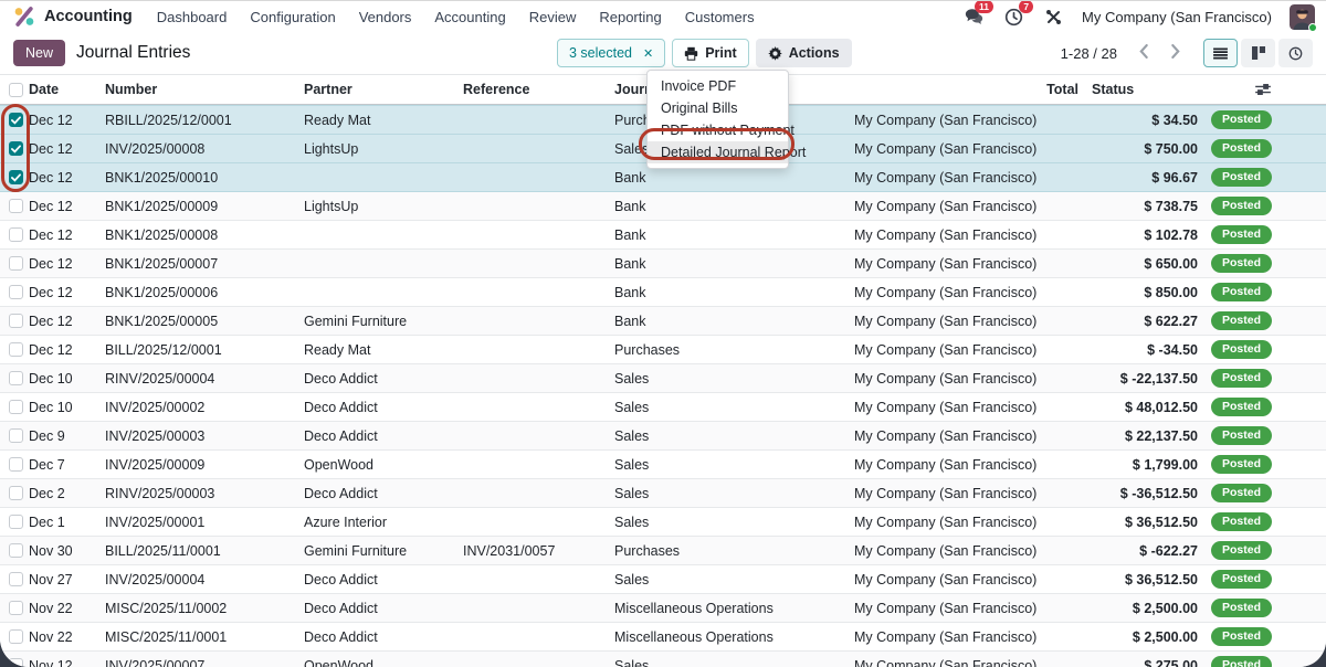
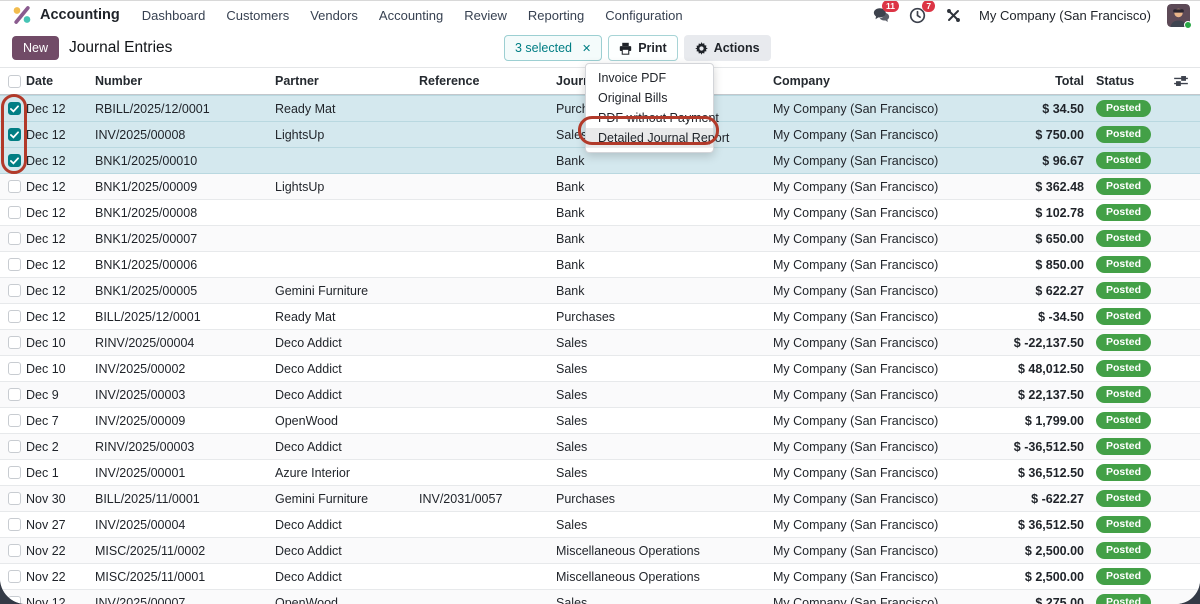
  Accounting
  Dashboard
- Configuration
+ Customers
  Vendors
  Accounting
  Review
  Reporting
- Customers
+ Configuration
  11
  7
  My Company (San Francisco)
  New
  Journal Entries
  3 selected
  ✕
  Print
  Actions
- 1-28 / 28
  Date
  Number
  Partner
  Reference
+ Company
  Total
  Status
  Dec 12
  RBILL/2025/12/0001
  Ready Mat
  My Company (San Francisco)
  $ 34.50
  Posted
  Dec 12
  INV/2025/00008
  LightsUp
  Sale
  My Company (San Francisco)
  $ 750.00
  Posted
  Dec 12
  BNK1/2025/00010
  Bank
  My Company (San Francisco)
  $ 96.67
  Posted
  Dec 12
  BNK1/2025/00009
  LightsUp
  Bank
  My Company (San Francisco)
- $ 738.75
+ $ 362.48
  Posted
  Dec 12
  BNK1/2025/00008
  Bank
  My Company (San Francisco)
  $ 102.78
  Posted
  Dec 12
  BNK1/2025/00007
  Bank
  My Company (San Francisco)
  $ 650.00
  Posted
  Dec 12
  BNK1/2025/00006
  Bank
  My Company (San Francisco)
  $ 850.00
  Posted
  Dec 12
  BNK1/2025/00005
  Gemini Furniture
  Bank
  My Company (San Francisco)
  $ 622.27
  Posted
  Dec 12
  BILL/2025/12/0001
  Ready Mat
  Purchases
  My Company (San Francisco)
  $ -34.50
  Posted
  Dec 10
  RINV/2025/00004
  Deco Addict
  Sales
  My Company (San Francisco)
  $ -22,137.50
  Posted
  Dec 10
  INV/2025/00002
  Deco Addict
  Sales
  My Company (San Francisco)
  $ 48,012.50
  Posted
  Dec 9
  INV/2025/00003
  Deco Addict
  Sales
  My Company (San Francisco)
  $ 22,137.50
  Posted
  Dec 7
  INV/2025/00009
  OpenWood
  Sales
  My Company (San Francisco)
  $ 1,799.00
  Posted
  Dec 2
  RINV/2025/00003
  Deco Addict
  Sales
  My Company (San Francisco)
  $ -36,512.50
  Posted
  Dec 1
  INV/2025/00001
  Azure Interior
  Sales
  My Company (San Francisco)
  $ 36,512.50
  Posted
  Nov 30
  BILL/2025/11/0001
  Gemini Furniture
  INV/2031/0057
  Purchases
  My Company (San Francisco)
  $ -622.27
  Posted
  Nov 27
  INV/2025/00004
  Deco Addict
  Sales
  My Company (San Francisco)
  $ 36,512.50
  Posted
  Nov 22
  MISC/2025/11/0002
  Deco Addict
  Miscellaneous Operations
  My Company (San Francisco)
  $ 2,500.00
  Posted
  Nov 22
  MISC/2025/11/0001
  Deco Addict
  Miscellaneous Operations
  My Company (San Francisco)
  $ 2,500.00
  Posted
  Nov 12
  INV/2025/00007
  OpenWood
  Sales
  My Company (San Francisco)
  $ 275.00
  Posted
  Invoice PDF
  Original Bills
  PDF without Payment
  Detailed Journal Report
